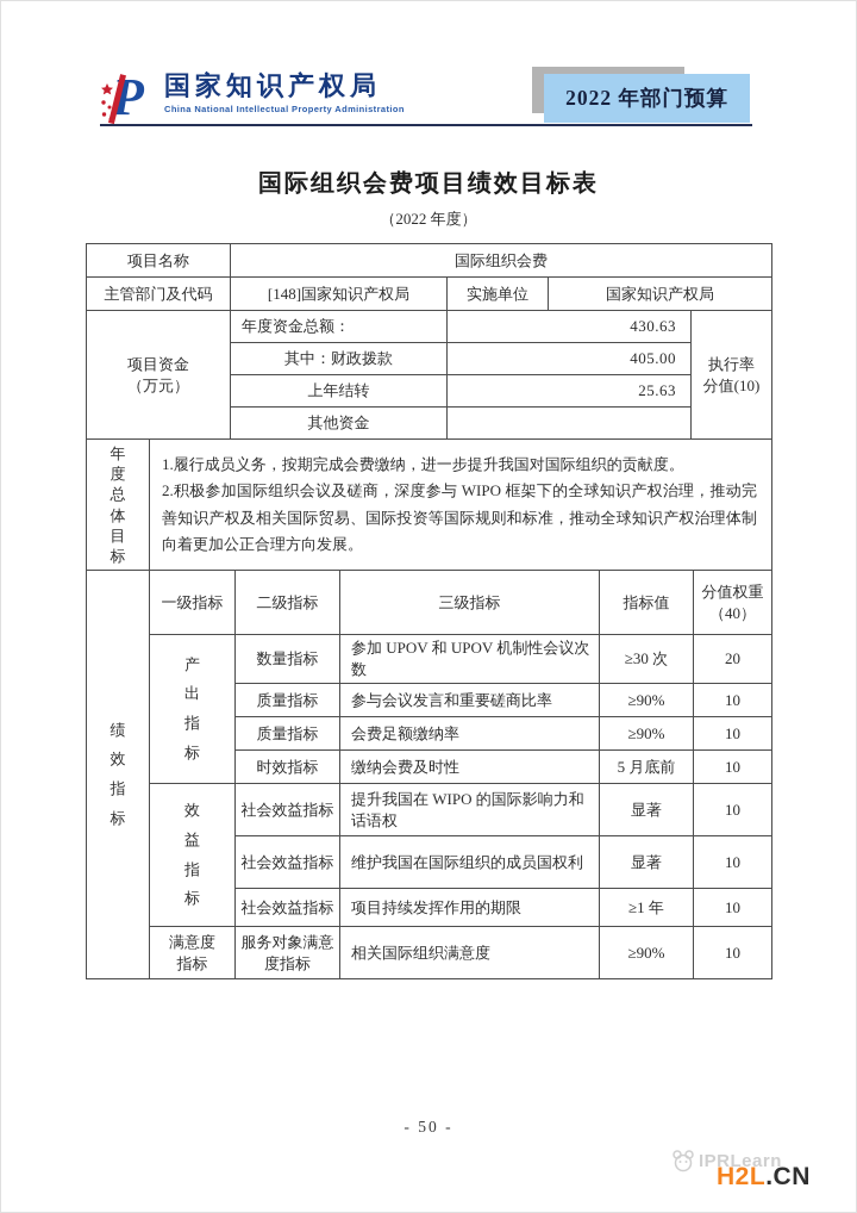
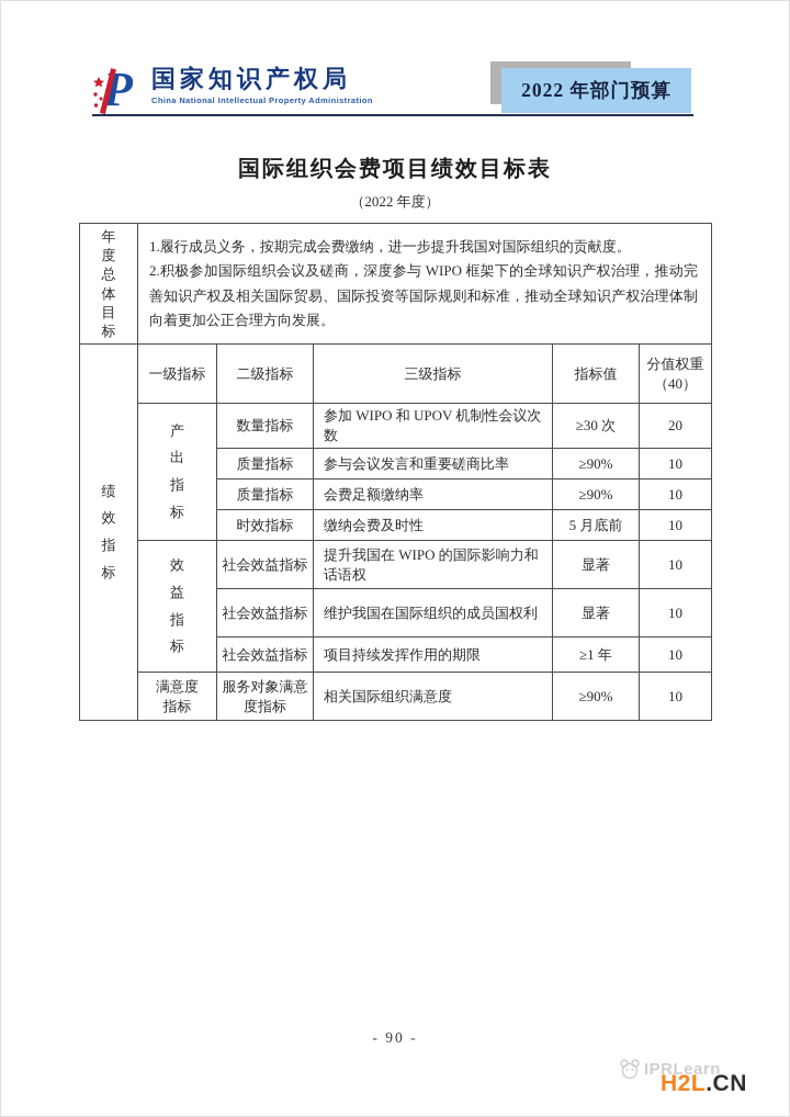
  P
  国家知识产权局
  China National Intellectual Property Administration
  2022 年部门预算
  国际组织会费项目绩效目标表
  （2022 年度）
- 项目名称	国际组织会费
- 主管部门及代码	[148]国家知识产权局	实施单位	国家知识产权局
- 项目资金 （万元）	年度资金总额：	430.63	执行率 分值(10)
- 其中：财政拨款	405.00
- 上年结转	25.63
- 其他资金
  年度总体目标	1.履行成员义务，按期完成会费缴纳，进一步提升我国对国际组织的贡献度。 2.积极参加国际组织会议及磋商，深度参与 WIPO 框架下的全球知识产权治理，推动完善知识产权及相关国际贸易、国际投资等国际规则和标准，推动全球知识产权治理体制向着更加公正合理方向发展。
  绩效指标	一级指标	二级指标	三级指标	指标值	分值权重（40）
- 产出指标	数量指标	参加 UPOV 和 UPOV 机制性会议次数	≥30 次	20
+ 产出指标	数量指标	参加 WIPO 和 UPOV 机制性会议次数	≥30 次	20
  质量指标	参与会议发言和重要磋商比率	≥90%	10
  质量指标	会费足额缴纳率	≥90%	10
  时效指标	缴纳会费及时性	5 月底前	10
  效益指标	社会效益指标	提升我国在 WIPO 的国际影响力和话语权	显著	10
  社会效益指标	维护我国在国际组织的成员国权利	显著	10
  社会效益指标	项目持续发挥作用的期限	≥1 年	10
  满意度 指标	服务对象满意 度指标	相关国际组织满意度	≥90%	10
- - 50 -
+ - 90 -
  IPRLearn
  H2L.CN
